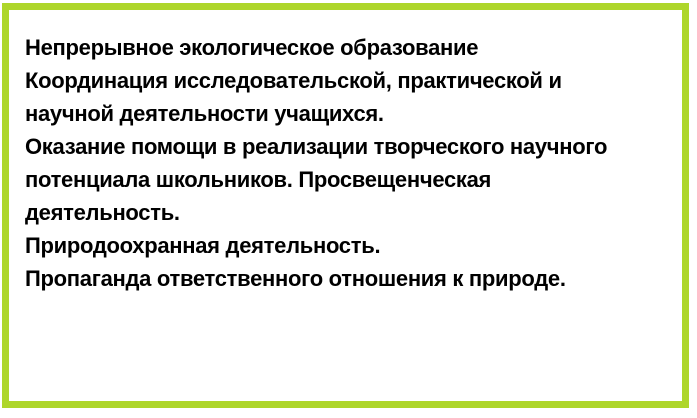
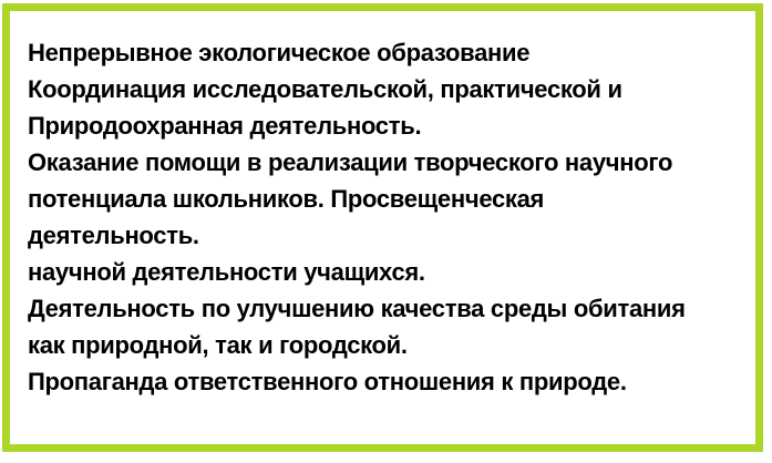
  Непрерывное экологическое образование
  Координация исследовательской, практической и
- научной деятельности учащихся.
+ Природоохранная деятельность.
  Оказание помощи в реализации творческого научного
  потенциала школьников. Просвещенческая
  деятельность.
- Природоохранная деятельность.
+ научной деятельности учащихся.
+ Деятельность по улучшению качества среды обитания
+ как природной, так и городской.
  Пропаганда ответственного отношения к природе.
